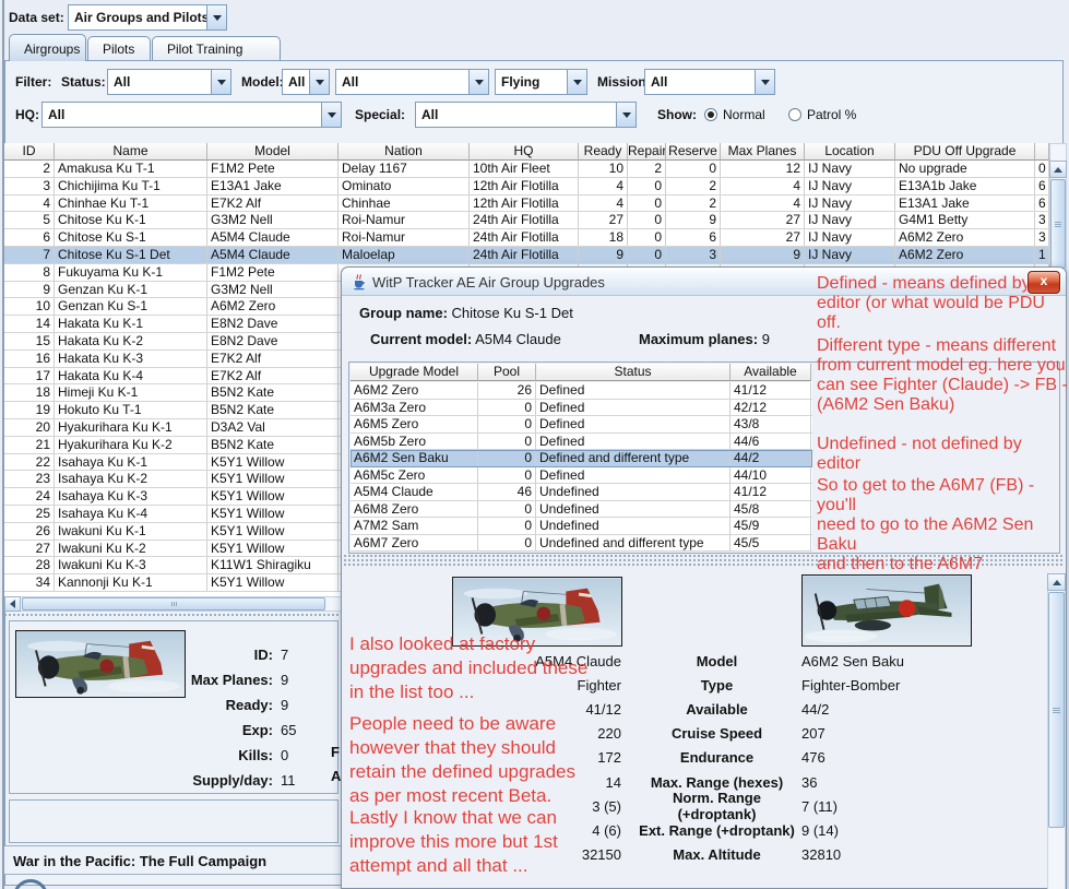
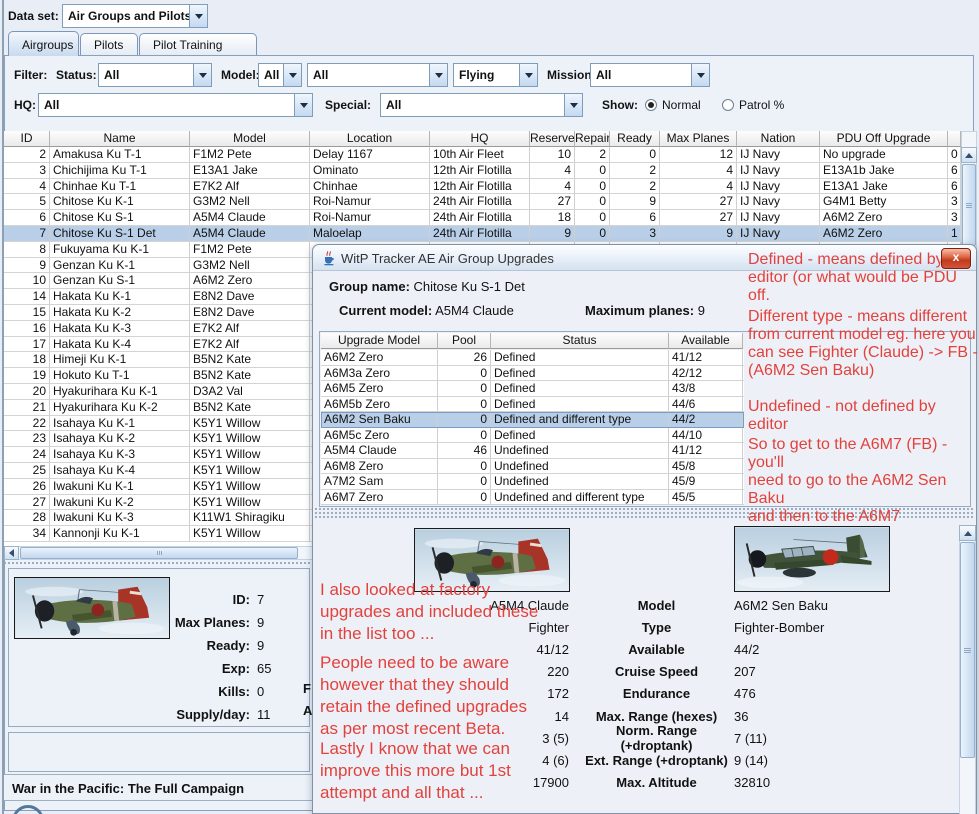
  Data set:
  Air Groups and Pilot
  Airgroups
  Pilots
  Pilot Training
  Filter:
  Status:
  All
  Model
  All
  All
  Flying
  Mission
  All
  HQ:
  All
  Special:
  All
  Show:
  Normal
  Patrol %
  ID
  Name
  Model
- Nation
+ Location
  HQ
- Ready
+ Reserve
  Repair
- Reserve
+ Ready
  Max Planes
- Location
+ Nation
  PDU Off Upgrade
  2
  Amakusa Ku T-1
  F1M2 Pete
  Delay 1167
  10th Air Fleet
  10
  2
  0
  12
  IJ Navy
  No upgrade
  0
  3
  Chichijima Ku T-1
  E13A1 Jake
  Ominato
  12th Air Flotilla
  4
  0
  2
  4
  IJ Navy
  E13A1b Jake
  6
  4
  Chinhae Ku T-1
  E7K2 Alf
  Chinhae
  12th Air Flotilla
  4
  0
  2
  4
  IJ Navy
  E13A1 Jake
  6
  5
  Chitose Ku K-1
  G3M2 Nell
  Roi-Namur
  24th Air Flotilla
  27
  0
  9
  27
  IJ Navy
  G4M1 Betty
  3
  6
  Chitose Ku S-1
  A5M4 Claude
  Roi-Namur
  24th Air Flotilla
  18
  0
  6
  27
  IJ Navy
  A6M2 Zero
  3
  7
  Chitose Ku S-1 Det
  A5M4 Claude
  Maloelap
  24th Air Flotilla
  9
  0
  3
  9
  IJ Navy
  A6M2 Zero
  1
  8
  Fukuyama Ku K-1
  F1M2 Pete
  9
  Genzan Ku K-1
  G3M2 Nell
  10
  Genzan Ku S-1
  A6M2 Zero
  14
  Hakata Ku K-1
  E8N2 Dave
  15
  Hakata Ku K-2
  E8N2 Dave
  16
  Hakata Ku K-3
  E7K2 Alf
  17
  Hakata Ku K-4
  E7K2 Alf
  18
  Himeji Ku K-1
  B5N2 Kate
  19
  Hokuto Ku T-1
  B5N2 Kate
  20
  Hyakurihara Ku K-1
  D3A2 Val
  21
  Hyakurihara Ku K-2
  B5N2 Kate
  22
  Isahaya Ku K-1
  K5Y1 Willow
  23
  Isahaya Ku K-2
  K5Y1 Willow
  24
  Isahaya Ku K-3
  K5Y1 Willow
  25
  Isahaya Ku K-4
  K5Y1 Willow
  26
  Iwakuni Ku K-1
  K5Y1 Willow
  27
  Iwakuni Ku K-2
  K5Y1 Willow
  28
  Iwakuni Ku K-3
  K11W1 Shiragiku
  34
  Kannonji Ku K-1
  K5Y1 Willow
  ID:
  7
  Max Planes:
  9
  Ready:
  9
  Exp:
  65
  Kills:
  0
  Supply/day:
  11
  F
  A
  War in the Pacific: The Full Campaign
  WitP Tracker AE Air Group Upgrades
  Group name: Chitose Ku S-1 Det
  Current model: A5M4 Claude
  Maximum planes: 9
  Upgrade Model
  Pool
  Status
  Available
  A6M2 Zero
  26
  Defined
  41/12
  A6M3a Zero
  0
  Defined
  42/12
  A6M5 Zero
  0
  Defined
  43/8
  A6M5b Zero
  0
  Defined
  44/6
  A6M2 Sen Baku
  0
  Defined and different type
  44/2
  A6M5c Zero
  0
  Defined
  44/10
  A5M4 Claude
  46
  Undefined
  41/12
  A6M8 Zero
  0
  Undefined
  45/8
  A7M2 Sam
  0
  Undefined
  45/9
  A6M7 Zero
  0
  Undefined and different type
  45/5
  A5M4 Claude
  Model
  A6M2 Sen Baku
  Fighter
  Type
  Fighter-Bomber
  41/12
  Available
  44/2
  220
  Cruise Speed
  207
  172
  Endurance
  476
  14
  Max. Range (hexes)
  36
  3 (5)
  Norm. Range (+droptank)
  7 (11)
  4 (6)
  Ext. Range (+droptank)
  9 (14)
- 32150
+ 17900
  Max. Altitude
  32810
  x
  Defined - means defined by
  editor (or what would be PDU off.
  Different type - means different
  from current model eg. here you
  can see Fighter (Claude) -> FB -
  (A6M2 Sen Baku)
  Undefined - not defined by editor
  So to get to the A6M7 (FB) - you'll
  need to go to the A6M2 Sen Baku
  and then to the A6M7
  I also looked at factory
  upgrades and included these
  in the list too ...
  People need to be aware
  however that they should
  retain the defined upgrades
  as per most recent Beta.
  Lastly I know that we can
  improve this more but 1st
  attempt and all that ...
